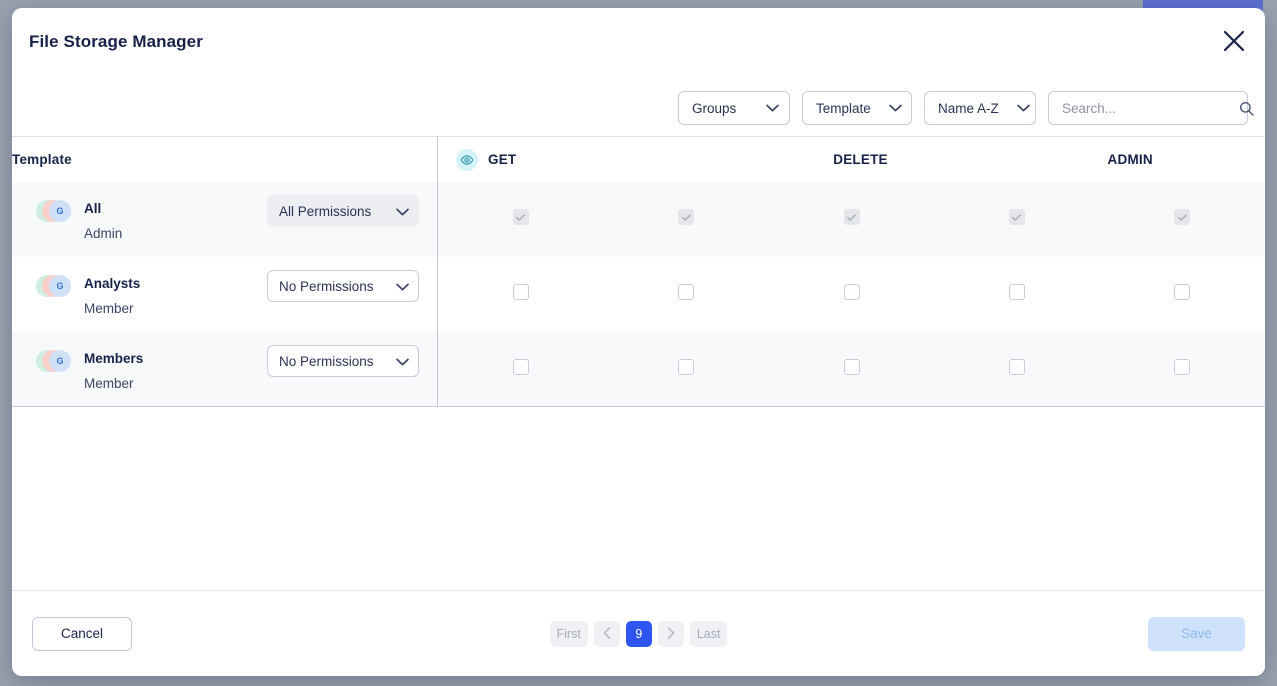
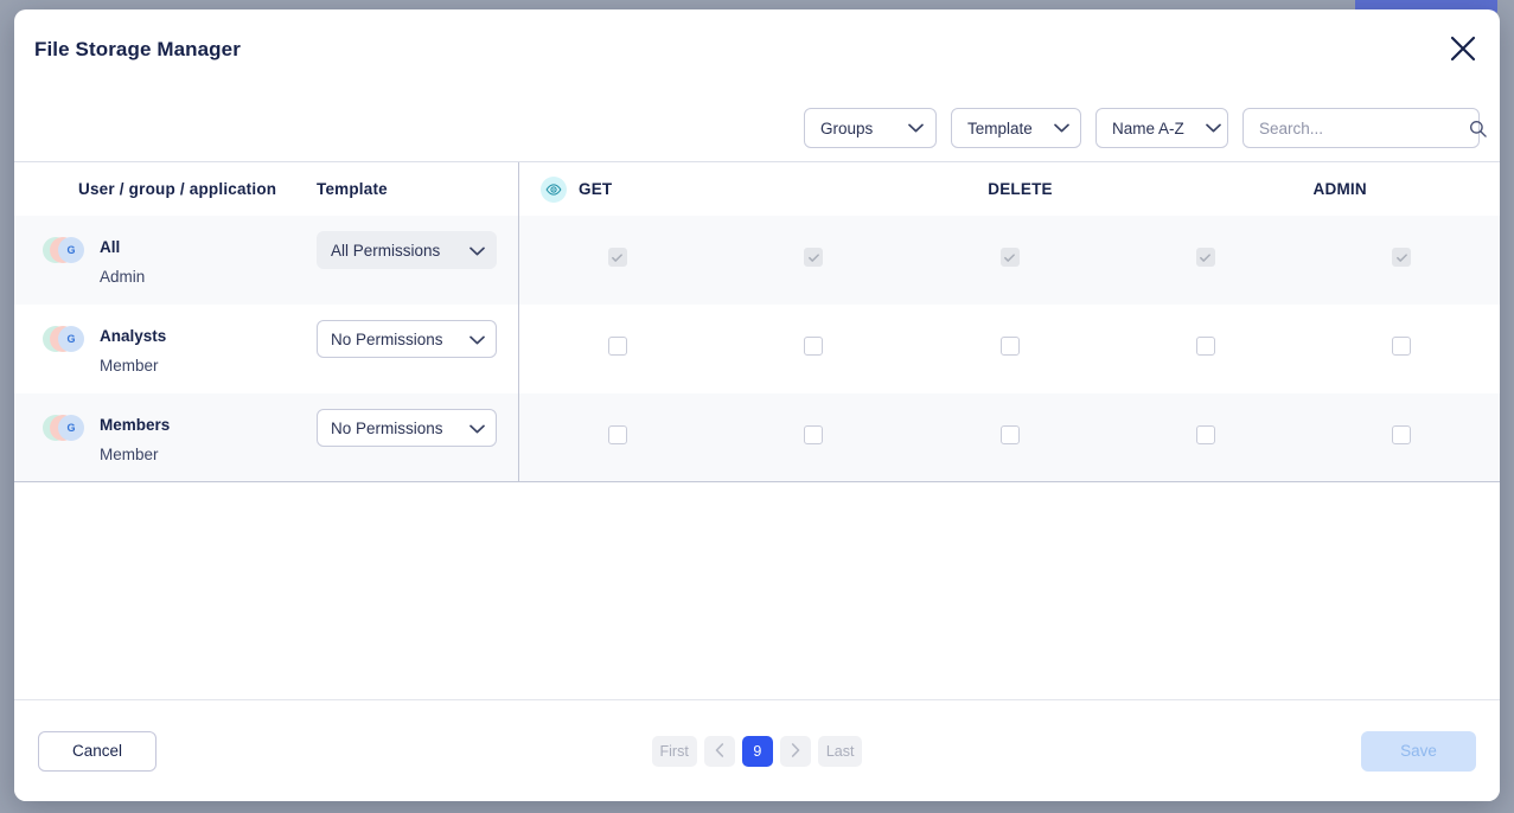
  File Storage Manager
  Groups
  Template
  Name A-Z
  Search...
+ User / group / application
  Template
  GET
  DELETE
  ADMIN
  G
  All
  Admin
  All Permissions
  G
  Analysts
  Member
  No Permissions
  G
  Members
  Member
  No Permissions
  Cancel
  First
  9
  Last
  Save
